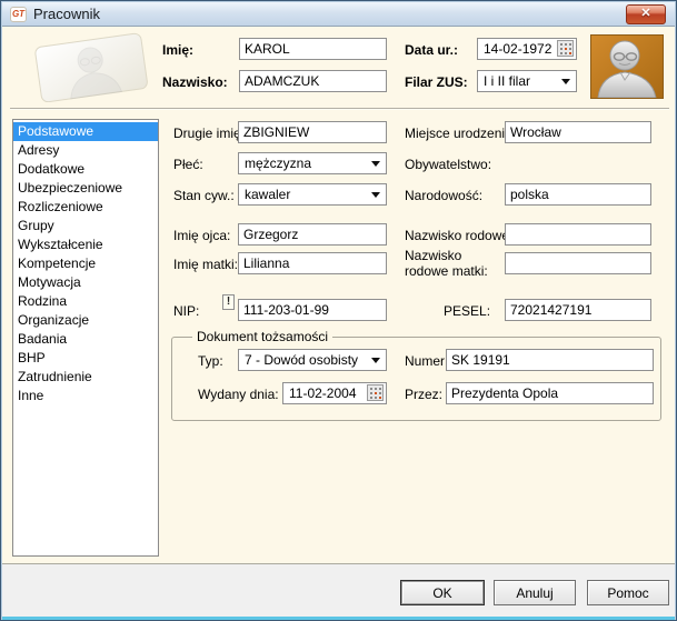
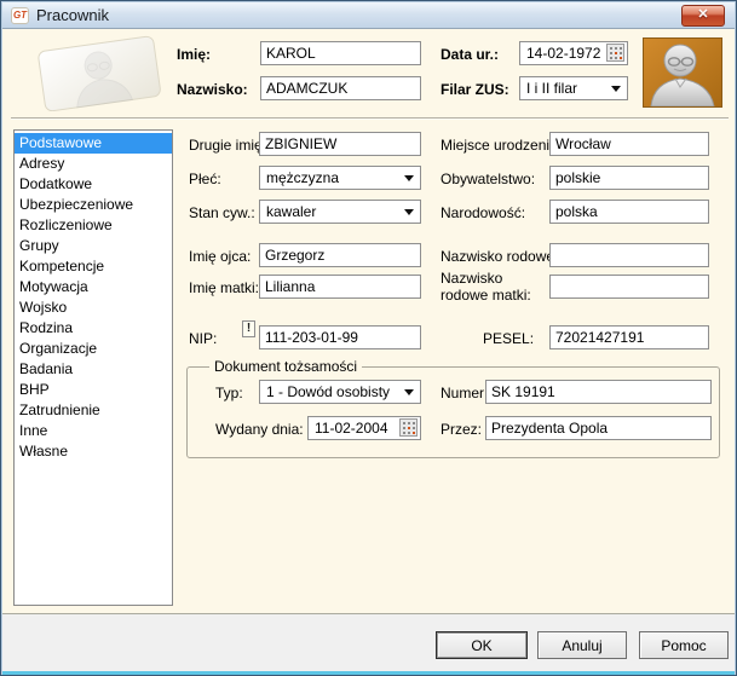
  GT
  Pracownik
  ✕
  Imię:
  KAROL
  Nazwisko:
  ADAMCZUK
  Data ur.:
  14-02-1972
  Filar ZUS:
  I i II filar
  Podstawowe
  Adresy
  Dodatkowe
  Ubezpieczeniowe
  Rozliczeniowe
  Grupy
- Wykształcenie
  Kompetencje
  Motywacja
+ Wojsko
  Rodzina
  Organizacje
  Badania
  BHP
  Zatrudnienie
  Inne
+ Własne
  Drugie imi
  ZBIGNIEW
  Płeć:
  mężczyzna
  Stan cyw.:
  kawaler
  Imię ojca:
  Grzegorz
  Imię matki:
  Lilianna
  NIP:
  !
  111-203-01-99
  Miejsce urodzeni
  Wrocław
  Obywatelstwo:
+ polskie
  Narodowość:
  polska
  Nazwisko rodow
  Nazwisko rodowe matki:
  PESEL:
  72021427191
  Dokument tożsamości
  Typ:
- 7 - Dowód osobisty
+ 1 - Dowód osobisty
  Numer
  SK 19191
  Wydany dnia:
  11-02-2004
  Przez:
  Prezydenta Opola
  OK
  Anuluj
  Pomoc
